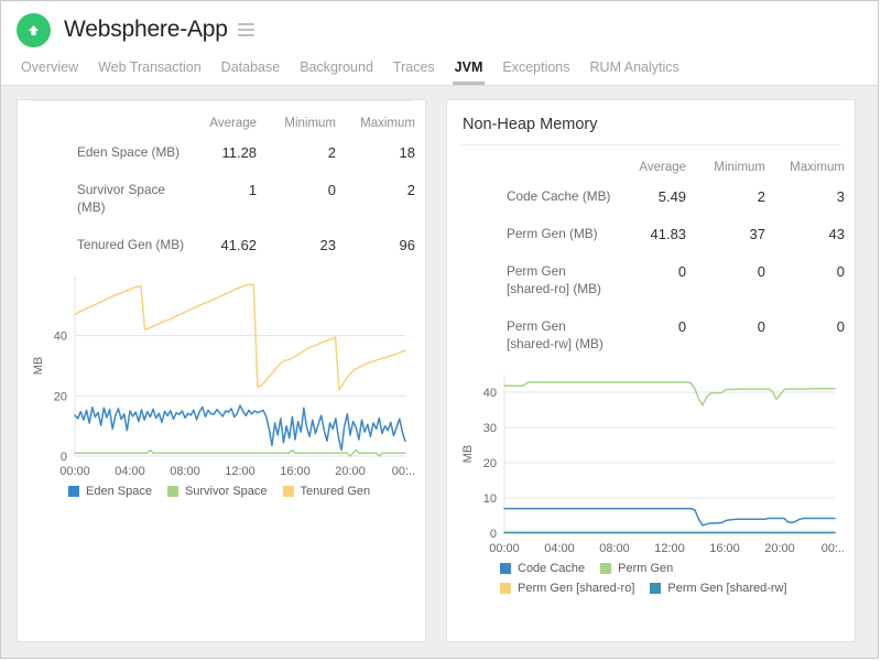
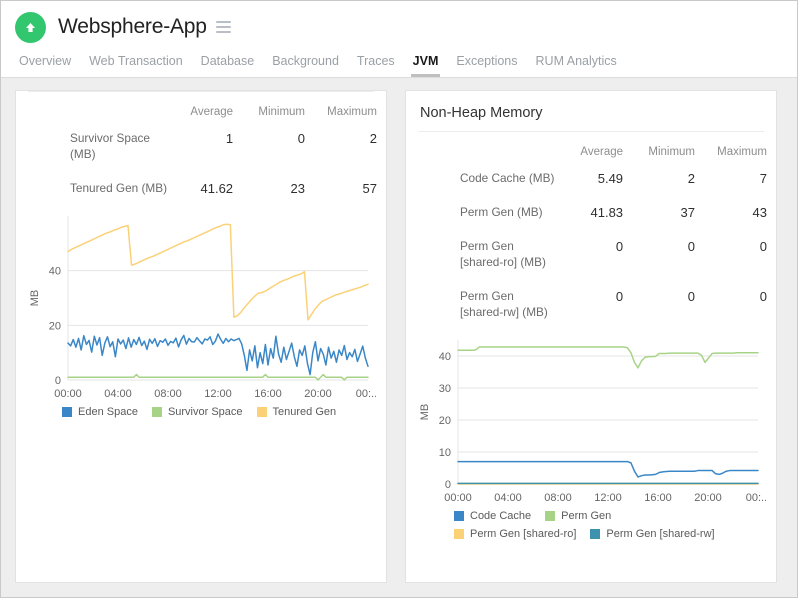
  Websphere-App
  Overview
  Web Transaction
  Database
  Background
  Traces
  JVM
  Exceptions
  RUM Analytics
  	Average	Minimum	Maximum
- Eden Space (MB)	11.28	2	18
  Survivor Space (MB)	1	0	2
- Tenured Gen (MB)	41.62	23	96
+ Tenured Gen (MB)	41.62	23	57
  0
  20
  40
  00:00
  04:00
  08:00
  12:00
  16:00
  20:00
  00:..
  Eden Space
  Survivor Space
  Tenured Gen
  Non-Heap Memory
  	Average	Minimum	Maximum
- Code Cache (MB)	5.49	2	3
+ Code Cache (MB)	5.49	2	7
  Perm Gen (MB)	41.83	37	43
  Perm Gen [shared-ro] (MB)	0	0	0
  Perm Gen [shared-rw] (MB)	0	0	0
  0
  10
  20
  30
  40
  00:00
  04:00
  08:00
  12:00
  16:00
  20:00
  00:..
  Code Cache
  Perm Gen
  Perm Gen [shared-ro]
  Perm Gen [shared-rw]
